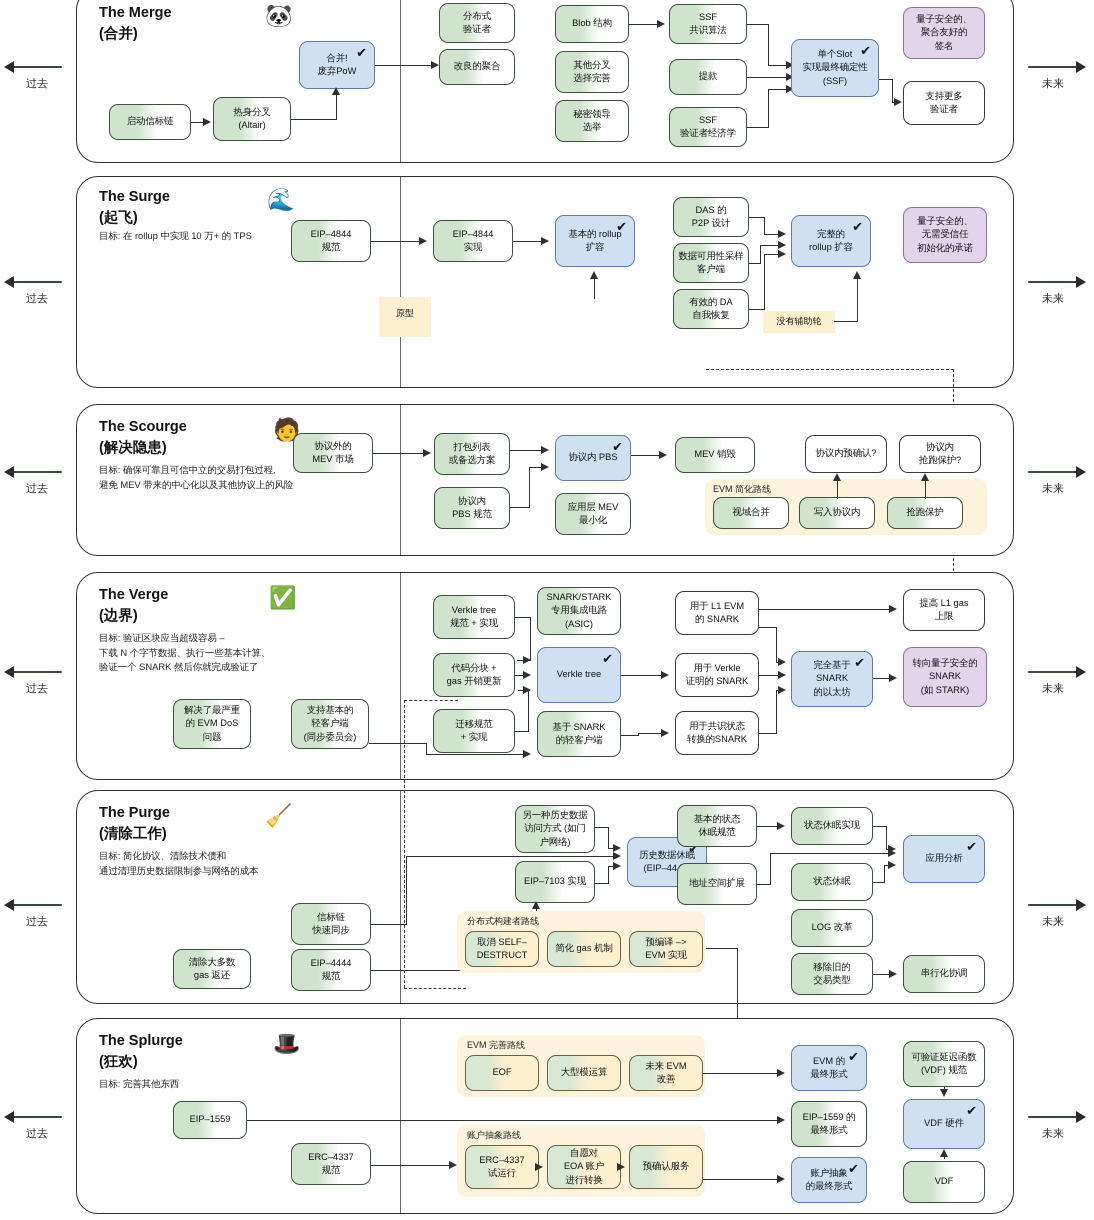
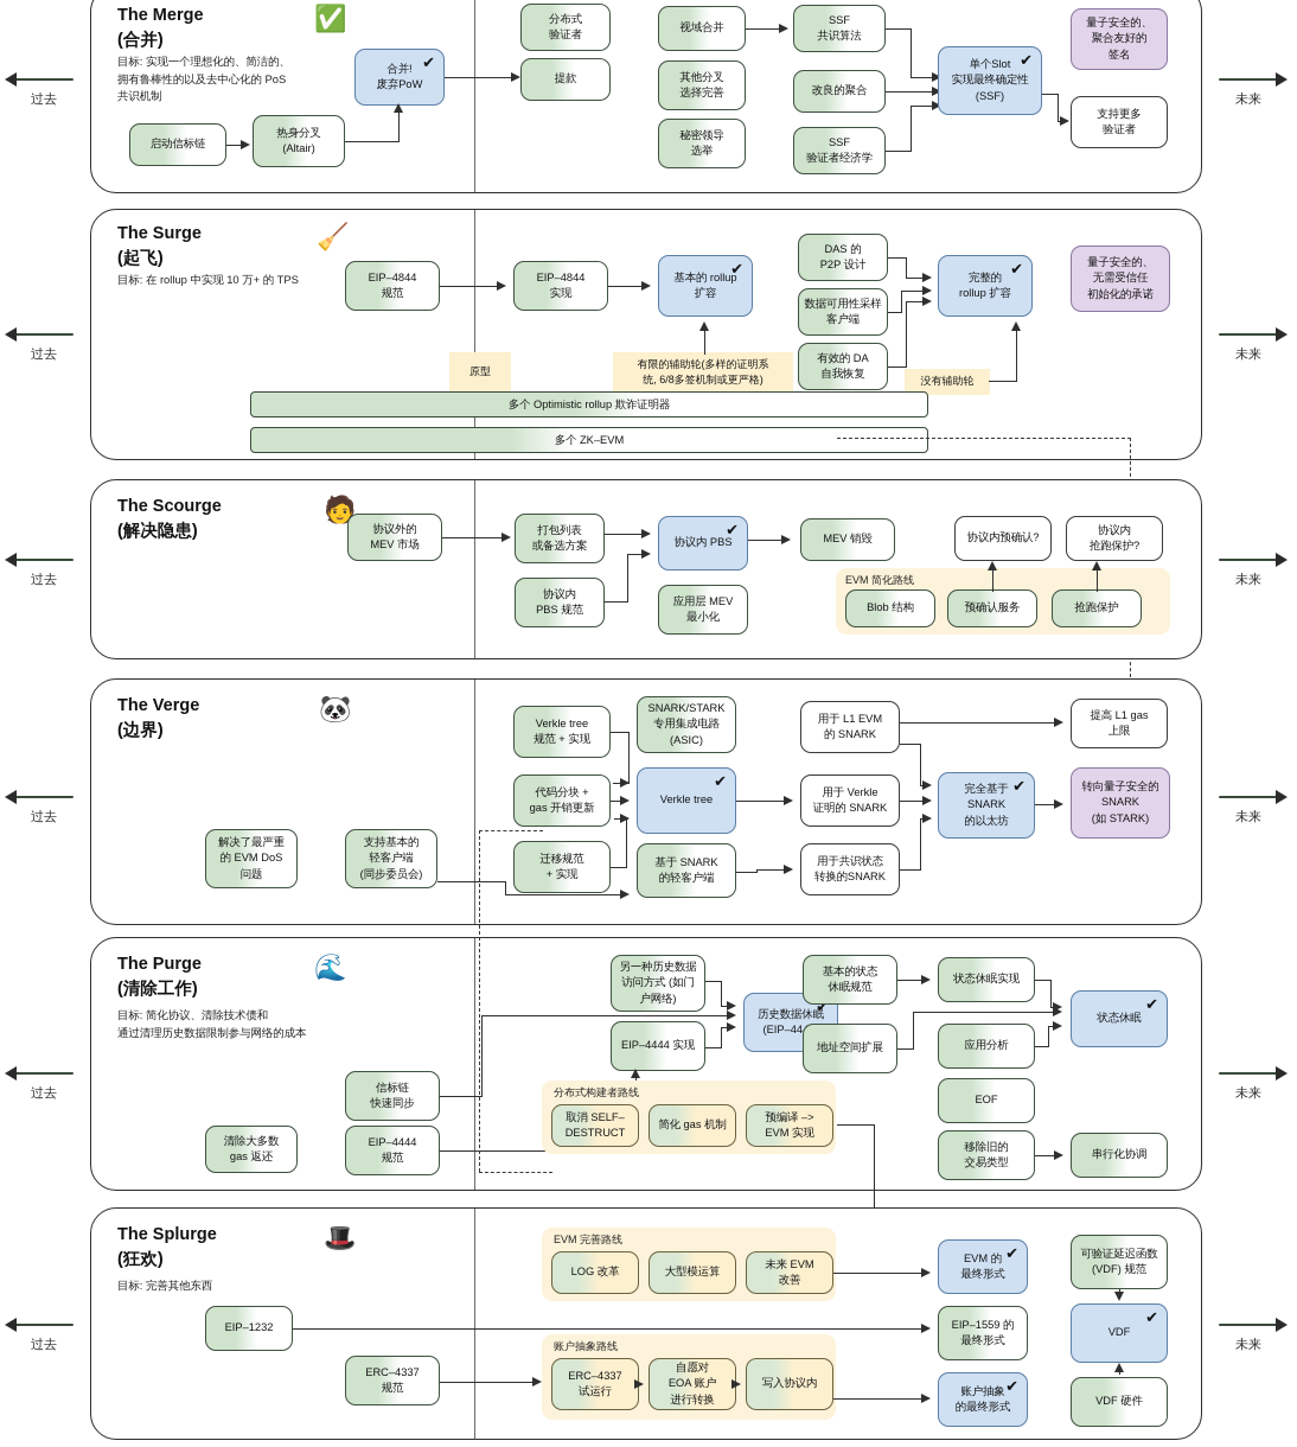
  过去
  未来
  过去
  未来
  过去
  未来
  过去
  未来
  过去
  未来
  过去
  未来
  The Merge
  (合并)
- 🐼
+ ✅
+ 目标: 实现一个理想化的、简洁的、
+ 拥有鲁棒性的以及去中心化的 PoS
+ 共识机制
  启动信标链
  热身分叉
  (Altair)
  合并!
  废弃PoW
  ✔
  分布式
  验证者
- 改良的聚合
+ 提款
- Blob 结构
+ 视域合并
  其他分叉
  选择完善
  秘密领导
  选举
  SSF
  共识算法
- 提款
+ 改良的聚合
  SSF
  验证者经济学
  单个Slot
  实现最终确定性
  (SSF)
  ✔
  量子安全的、
  聚合友好的
  签名
  支持更多
  验证者
  The Surge
  (起飞)
- 🌊
+ 🧹
  目标: 在 rollup 中实现 10 万+ 的 TPS
  EIP–4844
  规范
  EIP–4844
  实现
  基本的 rollup
  扩容
  ✔
  DAS 的
  P2P 设计
  数据可用性采样
  客户端
  有效的 DA
  自我恢复
  完整的
  rollup 扩容
  ✔
  量子安全的、
  无需受信任
  初始化的承诺
  原型
+ 有限的辅助轮(多样的证明系
+ 统, 6/8多签机制或更严格)
  没有辅助轮
+ 多个 Optimistic rollup 欺诈证明器
+ 多个 ZK–EVM
  The Scourge
  (解决隐患)
  🧑
- 目标: 确保可靠且可信中立的交易打包过程,
- 避免 MEV 带来的中心化以及其他协议上的风险
  协议外的
  MEV 市场
  打包列表
  或备选方案
  协议内
  PBS 规范
  协议内 PBS
  ✔
  应用层 MEV
  最小化
  MEV 销毁
  协议内预确认?
  协议内
  抢跑保护?
  EVM 简化路线
- 视域合并
+ Blob 结构
- 写入协议内
+ 预确认服务
  抢跑保护
  The Verge
  (边界)
- ✅
+ 🐼
- 目标: 验证区块应当超级容易 –
- 下载 N 个字节数据、执行一些基本计算、
- 验证一个 SNARK 然后你就完成验证了
  解决了最严重
  的 EVM DoS
  问题
  支持基本的
  轻客户端
  (同步委员会)
  Verkle tree
  规范 + 实现
  代码分块 +
  gas 开销更新
  迁移规范
  + 实现
  SNARK/STARK
  专用集成电路
  (ASIC)
  Verkle tree
  ✔
  基于 SNARK
  的轻客户端
  用于 L1 EVM
  的 SNARK
  用于 Verkle
  证明的 SNARK
  用于共识状态
  转换的SNARK
  提高 L1 gas
  上限
  完全基于
  SNARK
  的以太坊
  ✔
  转向量子安全的
  SNARK
  (如 STARK)
  The Purge
  (清除工作)
- 🧹
+ 🌊
  目标: 简化协议、清除技术债和
  通过清理历史数据限制参与网络的成本
  清除大多数
  gas 返还
  信标链
  快速同步
  EIP–4444
  规范
  另一种历史数据
  访问方式 (如门
  户网络)
- EIP–7103 实现
+ EIP–4444 实现
  历史数据休眠
  (EIP–44
  ✔
  分布式构建者路线
  取消 SELF–
  DESTRUCT
  简化 gas 机制
  预编译 –>
  EVM 实现
  基本的状态
  休眠规范
  地址空间扩展
  状态休眠实现
- 状态休眠
+ 应用分析
- LOG 改革
+ EOF
  移除旧的
  交易类型
  串行化协调
- 应用分析
+ 状态休眠
  ✔
  The Splurge
  (狂欢)
  🎩
  目标: 完善其他东西
- EIP–1559
+ EIP–1232
  ERC–4337
  规范
  EVM 完善路线
- EOF
+ LOG 改革
  大型模运算
  未来 EVM
  改善
  账户抽象路线
  ERC–4337
  试运行
  自愿对
  EOA 账户
  进行转换
- 预确认服务
+ 写入协议内
  EVM 的
  最终形式
  ✔
  EIP–1559 的
  最终形式
  账户抽象
  的最终形式
  ✔
  可验证延迟函数
  (VDF) 规范
- VDF 硬件
+ VDF
  ✔
- VDF
+ VDF 硬件
